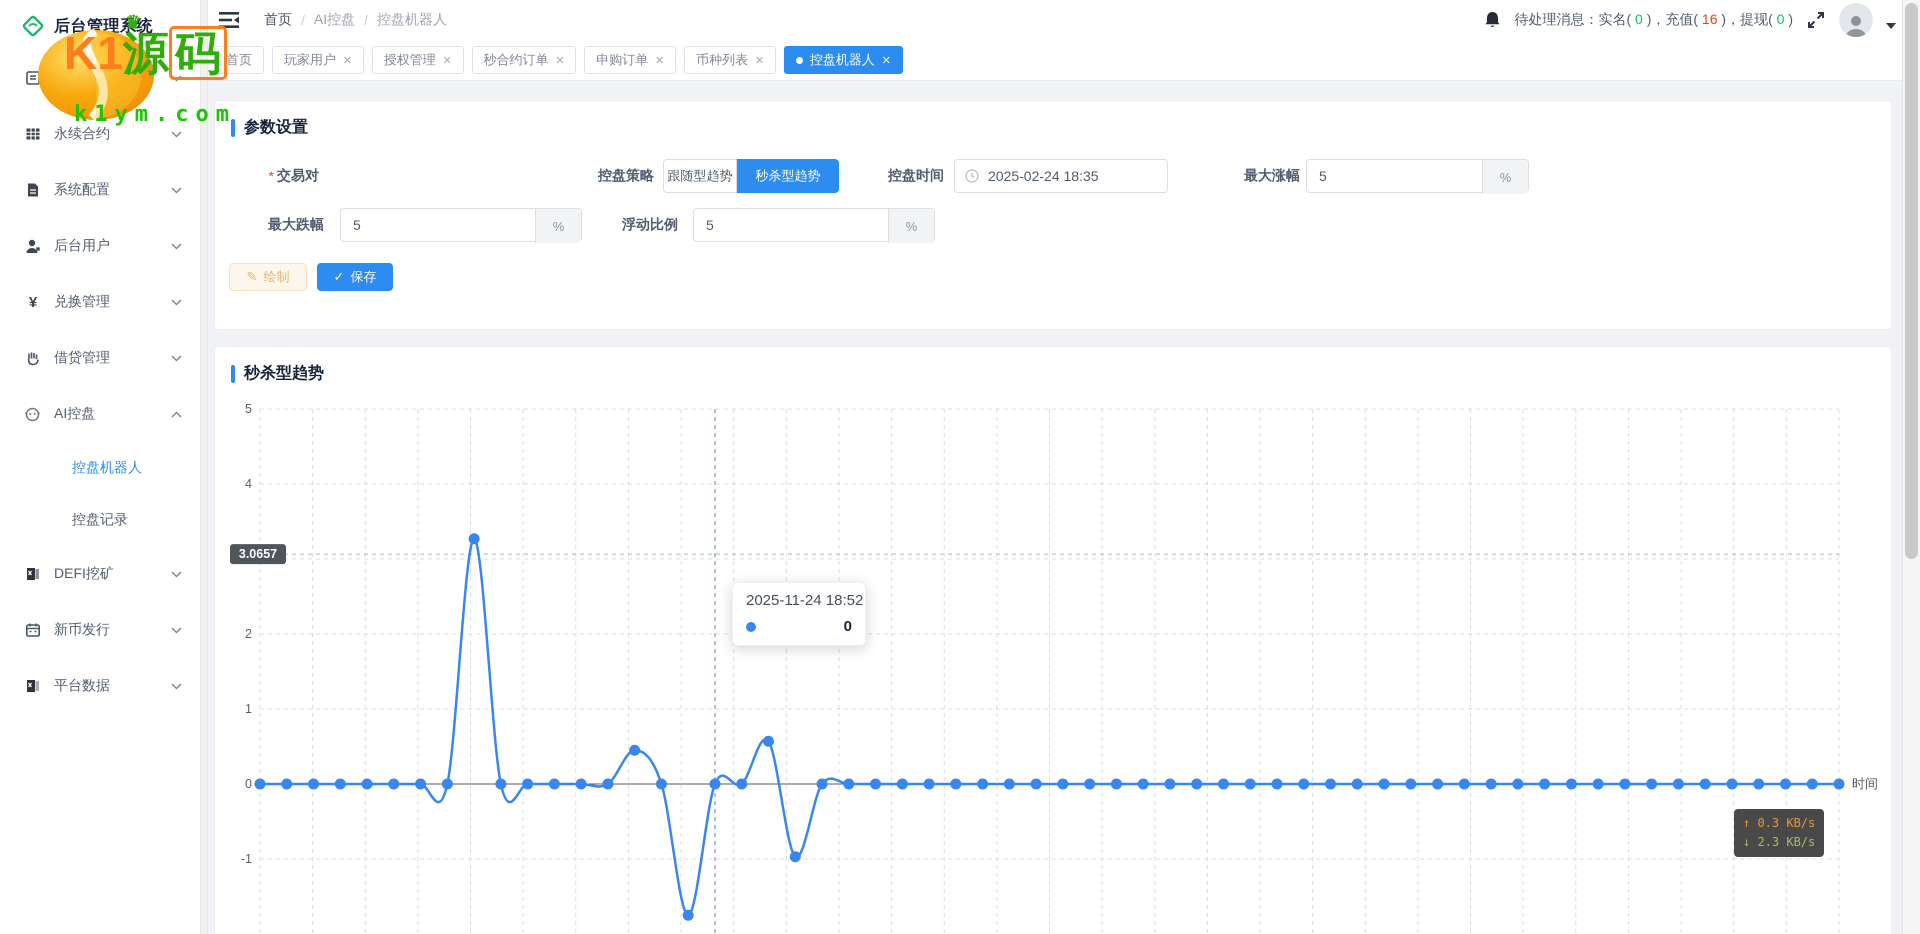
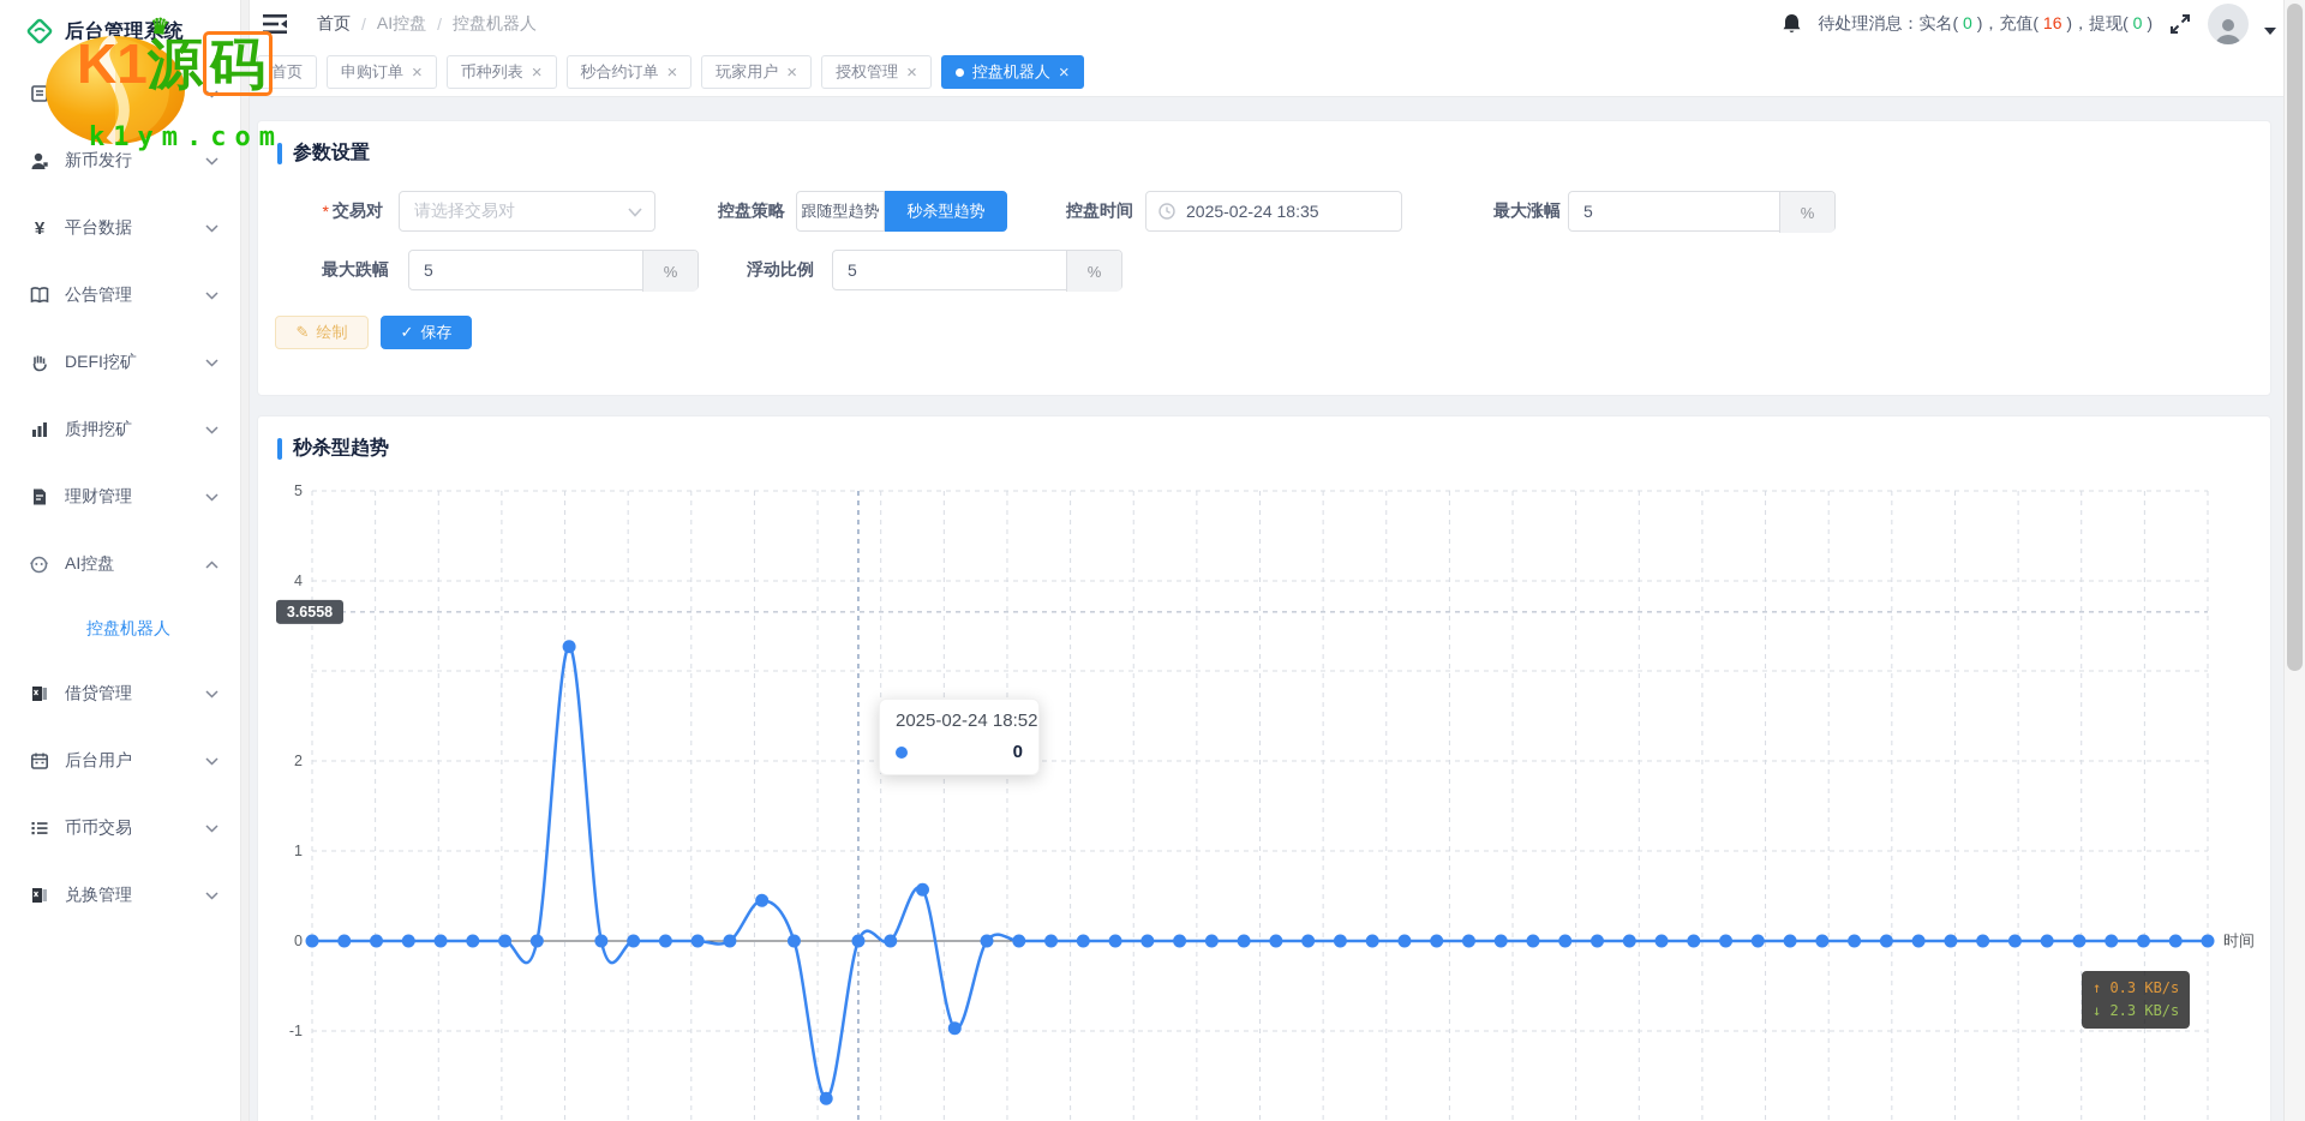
  后台管理系统
- 永续合约
- 系统配置
- 后台用户
+ 新币发行
  ¥
- 兑换管理
+ 平台数据
+ 公告管理
- 借贷管理
+ DEFI挖矿
+ 质押挖矿
+ 理财管理
  AI控盘
  控盘机器人
- 控盘记录
- DEFI挖矿
+ 借贷管理
- 新币发行
+ 后台用户
+ 币币交易
- 平台数据
+ 兑换管理
  首页
  /
  AI控盘
  /
  控盘机器人
  待处理消息：实名( 0 )，充值( 16 )，提现( 0 )
  首页
- 玩家用户
+ 申购订单
  ×
- 授权管理
+ 币种列表
  ×
  秒合约订单
  ×
- 申购订单
+ 玩家用户
  ×
- 币种列表
+ 授权管理
  ×
  控盘机器人
  ×
  参数设置
  *
  交易对
+ 请选择交易对
  控盘策略
  跟随型趋势
  秒杀型趋势
  控盘时间
  2025-02-24 18:35
  最大涨幅
  5
  %
  最大跌幅
  5
  %
  浮动比例
  5
  %
  ✎
  绘制
  ✓
  保存
  秒杀型趋势
  5
  4
  2
  1
  0
  -1
- 3.0657
+ 3.6558
  时间
- 2025-11-24 18:52
+ 2025-02-24 18:52
  0
  ↑ 0.3 KB/s
  ↓ 2.3 KB/s
  K1源码
  k1ym.com
